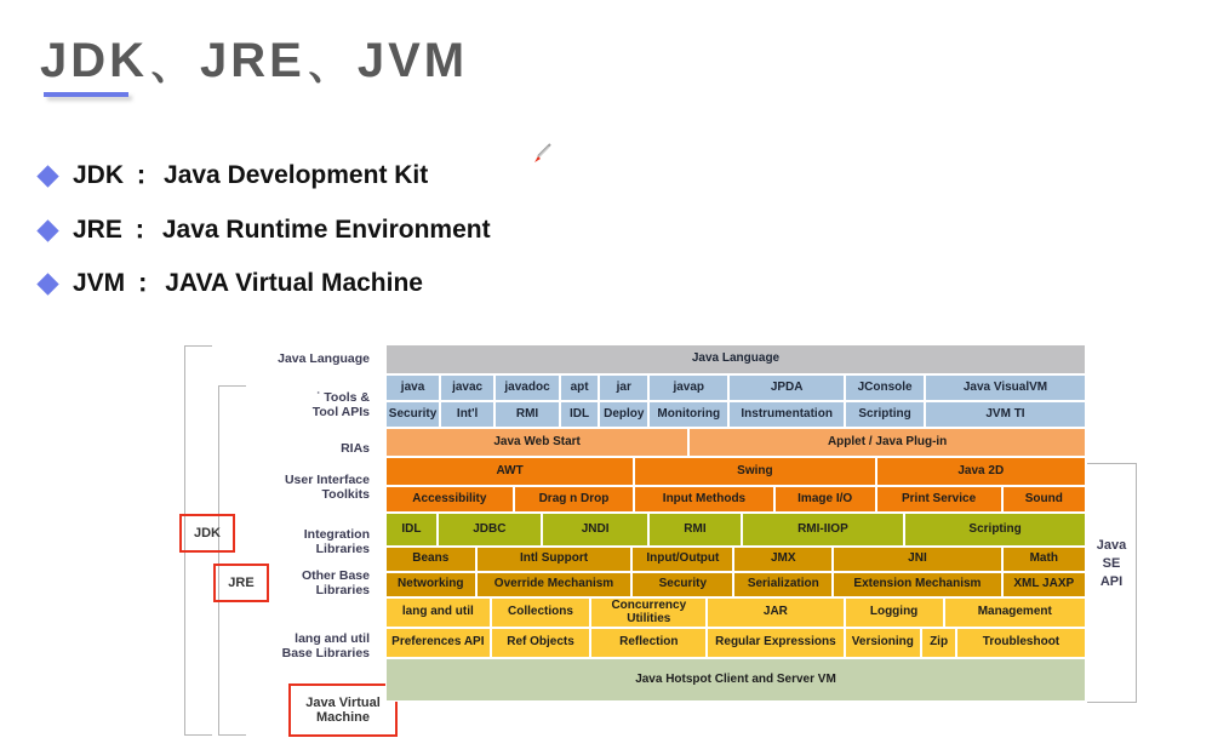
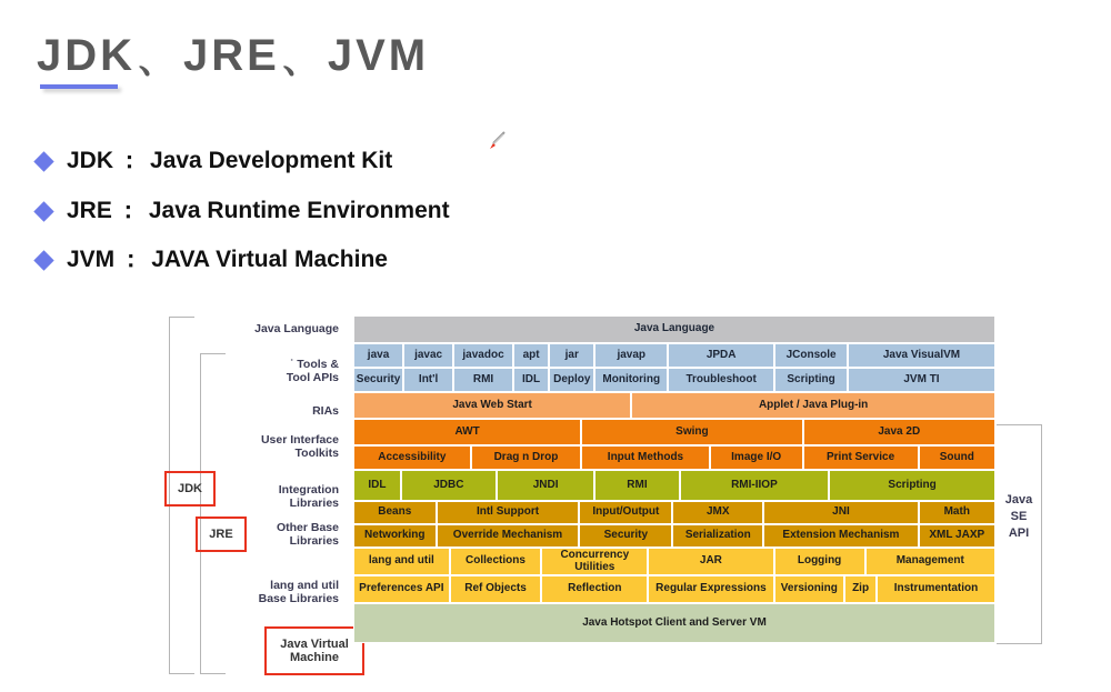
  JDK、JRE、JVM
  JDK ： Java Development Kit
  JRE ： Java Runtime Environment
  JVM ： JAVA Virtual Machine
  JDK
  JRE
  Java Virtual
  Machine
  Java
  SE
  API
  Java Language
  ˙ Tools &
  Tool APIs
  RIAs
  User Interface
  Toolkits
  Integration
  Libraries
  Other Base
  Libraries
  lang and util
  Base Libraries
  Java Language
  java
  javac
  javadoc
  apt
  jar
  javap
  JPDA
  JConsole
  Java VisualVM
  Security
  Int'l
  RMI
  IDL
  Deploy
  Monitoring
- Instrumentation
+ Troubleshoot
  Scripting
  JVM TI
  Java Web Start
  Applet / Java Plug-in
  AWT
  Swing
  Java 2D
  Accessibility
  Drag n Drop
  Input Methods
  Image I/O
  Print Service
  Sound
  IDL
  JDBC
  JNDI
  RMI
  RMI-IIOP
  Scripting
  Beans
  Intl Support
  Input/Output
  JMX
  JNI
  Math
  Networking
  Override Mechanism
  Security
  Serialization
  Extension Mechanism
  XML JAXP
  lang and util
  Collections
  Concurrency Utilities
  JAR
  Logging
  Management
  Preferences API
  Ref Objects
  Reflection
  Regular Expressions
  Versioning
  Zip
- Troubleshoot
+ Instrumentation
  Java Hotspot Client and Server VM
